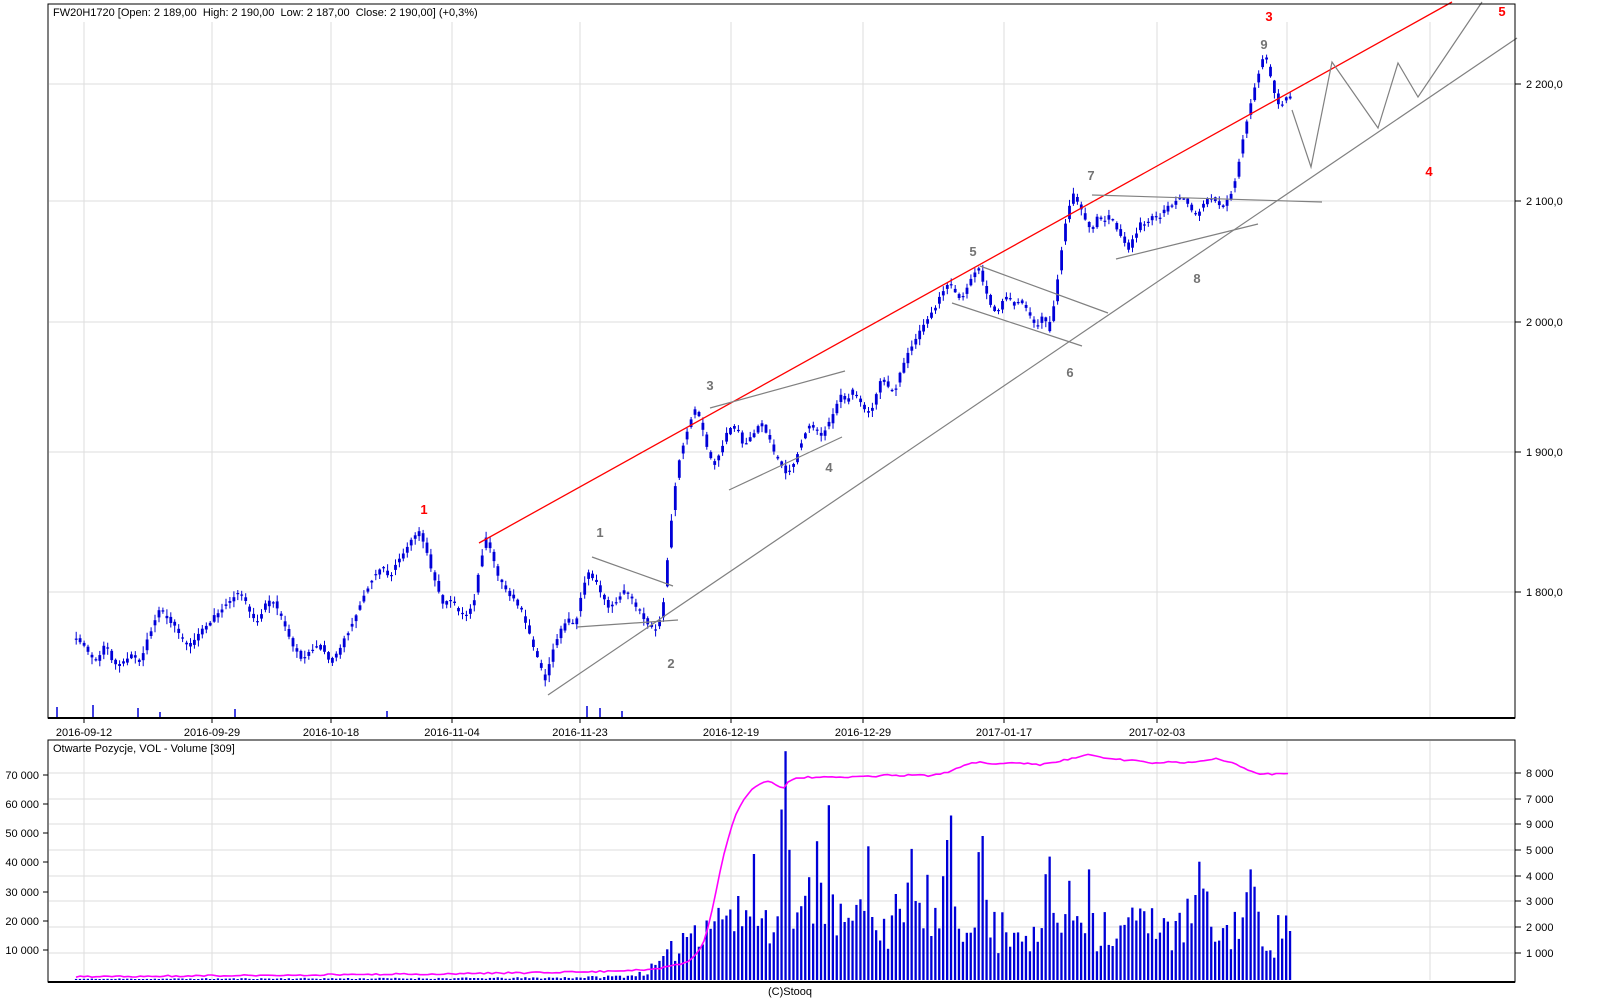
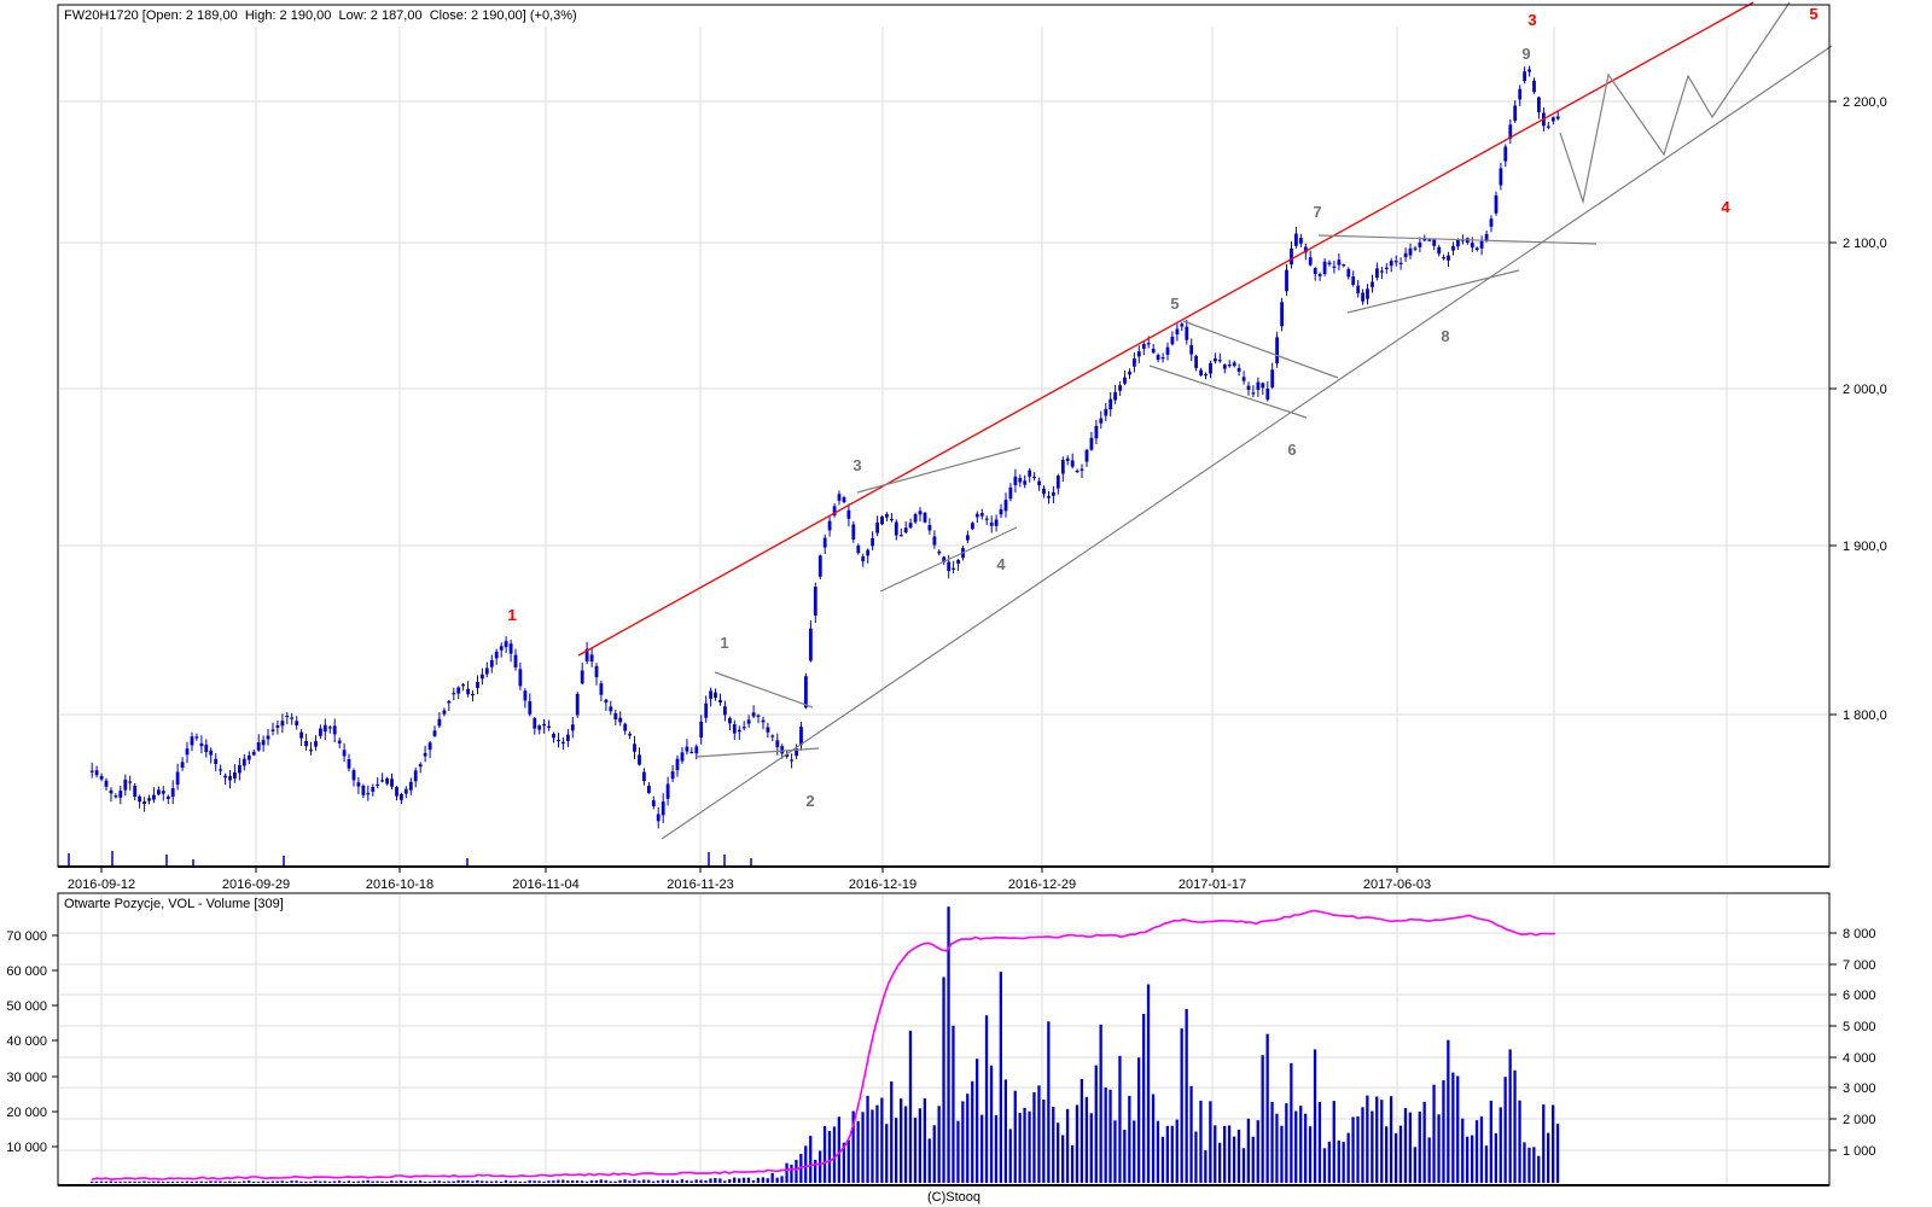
  1
  3
  4
  5
  1
  2
  3
  4
  5
  6
  7
  8
  9
  2 200,0
  2 100,0
  2 000,0
  1 900,0
  1 800,0
  2016-09-12
  2016-09-29
  2016-10-18
  2016-11-04
  2016-11-23
  2016-12-19
  2016-12-29
  2017-01-17
- 2017-02-03
+ 2017-06-03
  70 000
  60 000
  50 000
  40 000
  30 000
  20 000
  10 000
  8 000
  7 000
- 9 000
+ 6 000
  5 000
  4 000
  3 000
  2 000
  1 000
  FW20H1720 [Open: 2 189,00 High: 2 190,00 Low: 2 187,00 Close: 2 190,00] (+0,3%)
  Otwarte Pozycje, VOL - Volume [309]
  (C)Stooq
